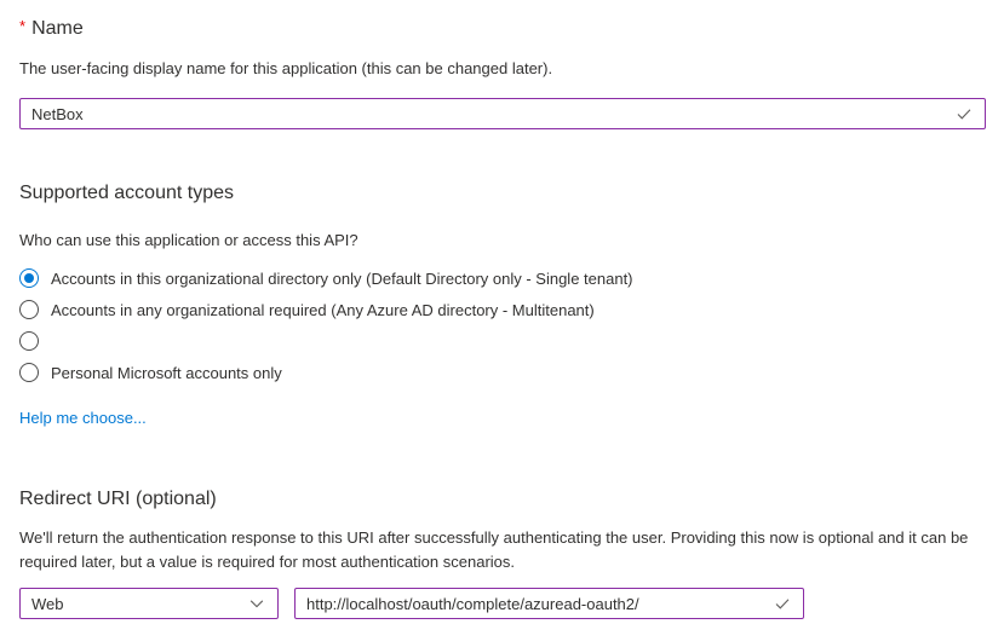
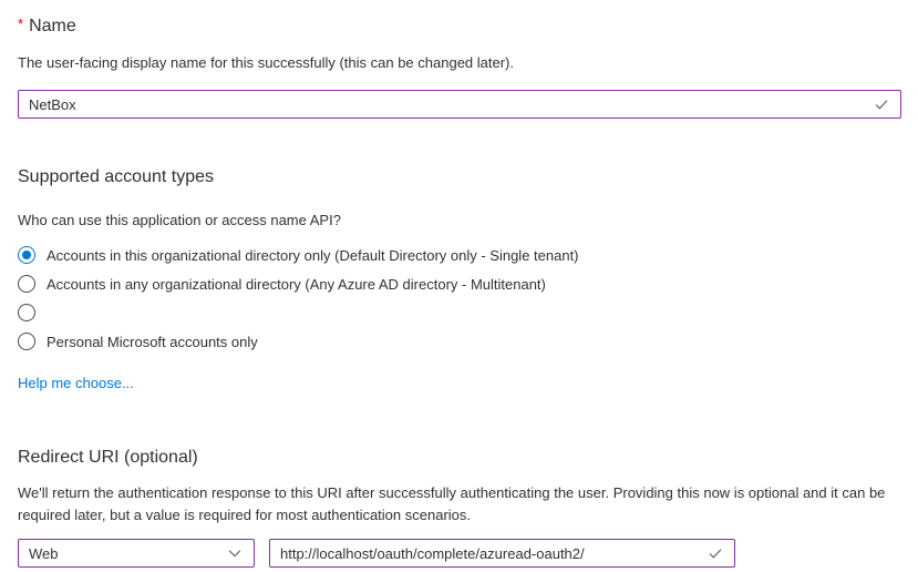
  * Name
- The user-facing display name for this application (this can be changed later).
+ The user-facing display name for this successfully (this can be changed later).
  NetBox
  Supported account types
- Who can use this application or access this API?
+ Who can use this application or access name API?
  Accounts in this organizational directory only (Default Directory only - Single tenant)
- Accounts in any organizational required (Any Azure AD directory - Multitenant)
+ Accounts in any organizational directory (Any Azure AD directory - Multitenant)
  Personal Microsoft accounts only
  Help me choose...
  Redirect URI (optional)
  We'll return the authentication response to this URI after successfully authenticating the user. Providing this now is optional and it can be required later, but a value is required for most authentication scenarios.
  Web
  http://localhost/oauth/complete/azuread-oauth2/
